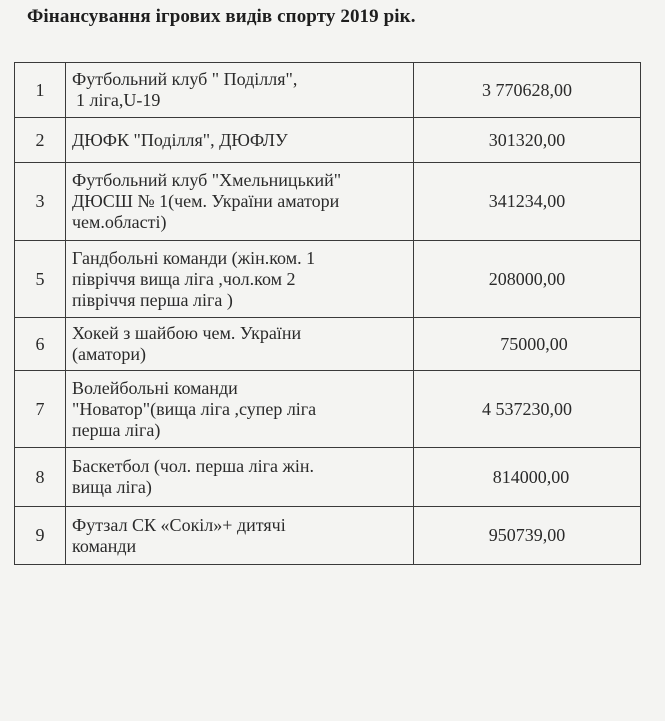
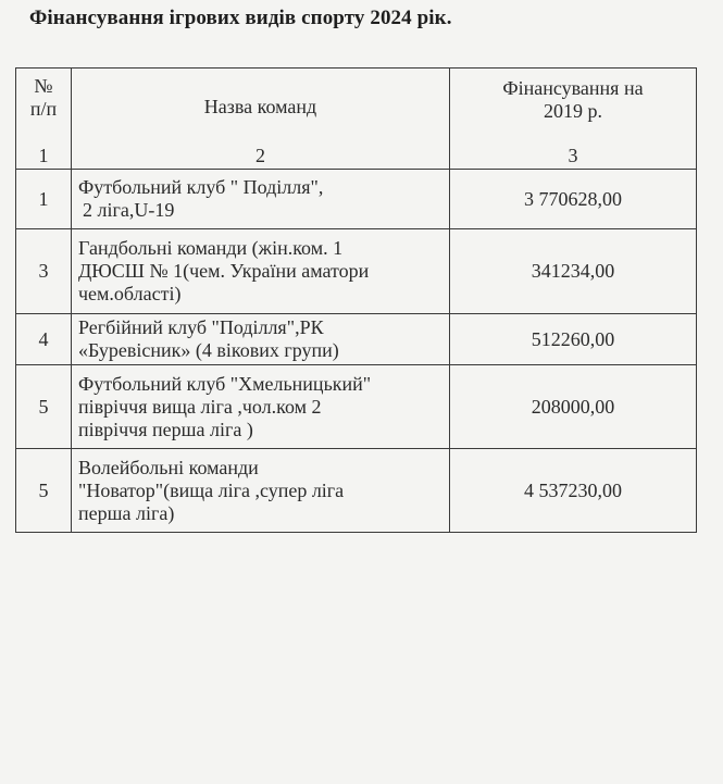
- Фінансування ігрових видів спорту 2019 рік.
+ Фінансування ігрових видів спорту 2024 рік.
+ № п/п	Назва команд	Фінансування на 2019 р.
+ 1	2	3
- 1	Футбольний клуб " Поділля", 1 ліга,U-19	3 770628,00
+ 1	Футбольний клуб " Поділля", 2 ліга,U-19	3 770628,00
- 2	ДЮФК "Поділля", ДЮФЛУ	301320,00
- 3	Футбольний клуб "Хмельницький" ДЮСШ № 1(чем. України аматори чем.області)	341234,00
+ 3	Гандбольні команди (жін.ком. 1 ДЮСШ № 1(чем. України аматори чем.області)	341234,00
+ 4	Регбійний клуб "Поділля",РК «Буревісник» (4 вікових групи)	512260,00
- 5	Гандбольні команди (жін.ком. 1 півріччя вища ліга ,чол.ком 2 півріччя перша ліга )	208000,00
+ 5	Футбольний клуб "Хмельницький" півріччя вища ліга ,чол.ком 2 півріччя перша ліга )	208000,00
- 6	Хокей з шайбою чем. України (аматори)	75000,00
- 7	Волейбольні команди "Новатор"(вища ліга ,супер ліга перша ліга)	4 537230,00
+ 5	Волейбольні команди "Новатор"(вища ліга ,супер ліга перша ліга)	4 537230,00
- 8	Баскетбол (чол. перша ліга жін. вища ліга)	814000,00
- 9	Футзал СК «Сокіл»+ дитячі команди	950739,00
